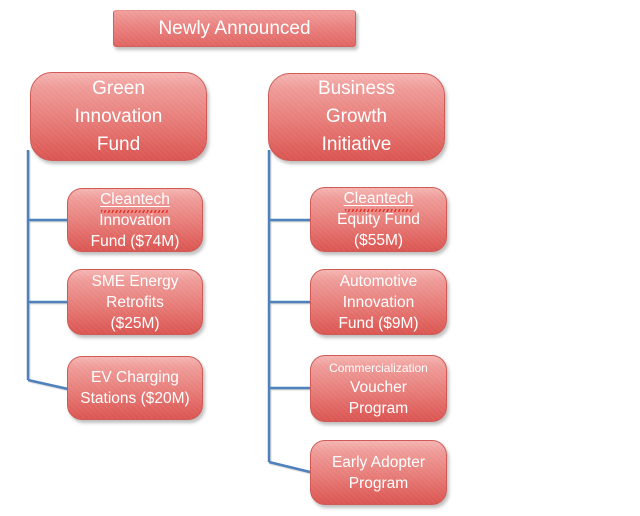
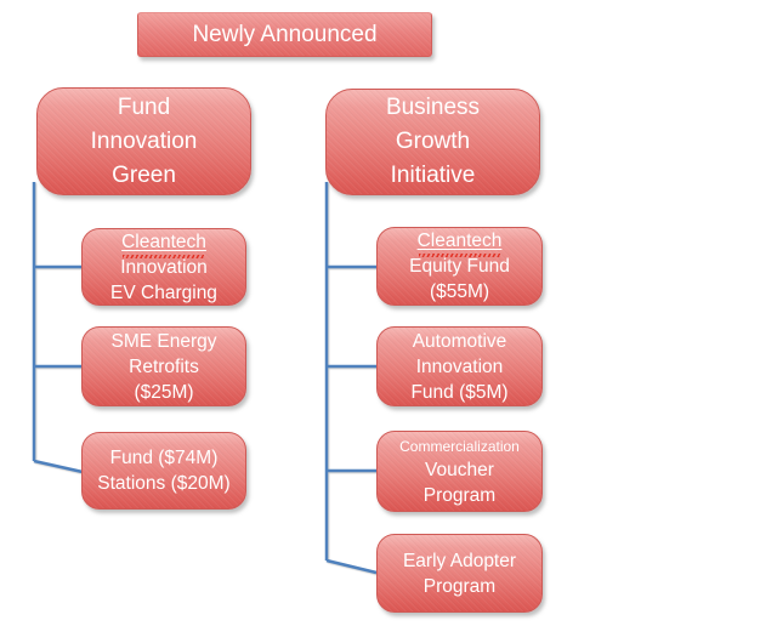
  Newly Announced
- Green
+ Fund
  Innovation
- Fund
+ Green
  Cleantech
  Innovation
- Fund ($74M)
+ EV Charging
  SME Energy
  Retrofits
  ($25M)
- EV Charging
+ Fund ($74M)
  Stations ($20M)
  Business
  Growth
  Initiative
  Cleantech
  Equity Fund
  ($55M)
  Automotive
  Innovation
- Fund ($9M)
+ Fund ($5M)
  Commercialization
  Voucher
  Program
  Early Adopter
  Program
